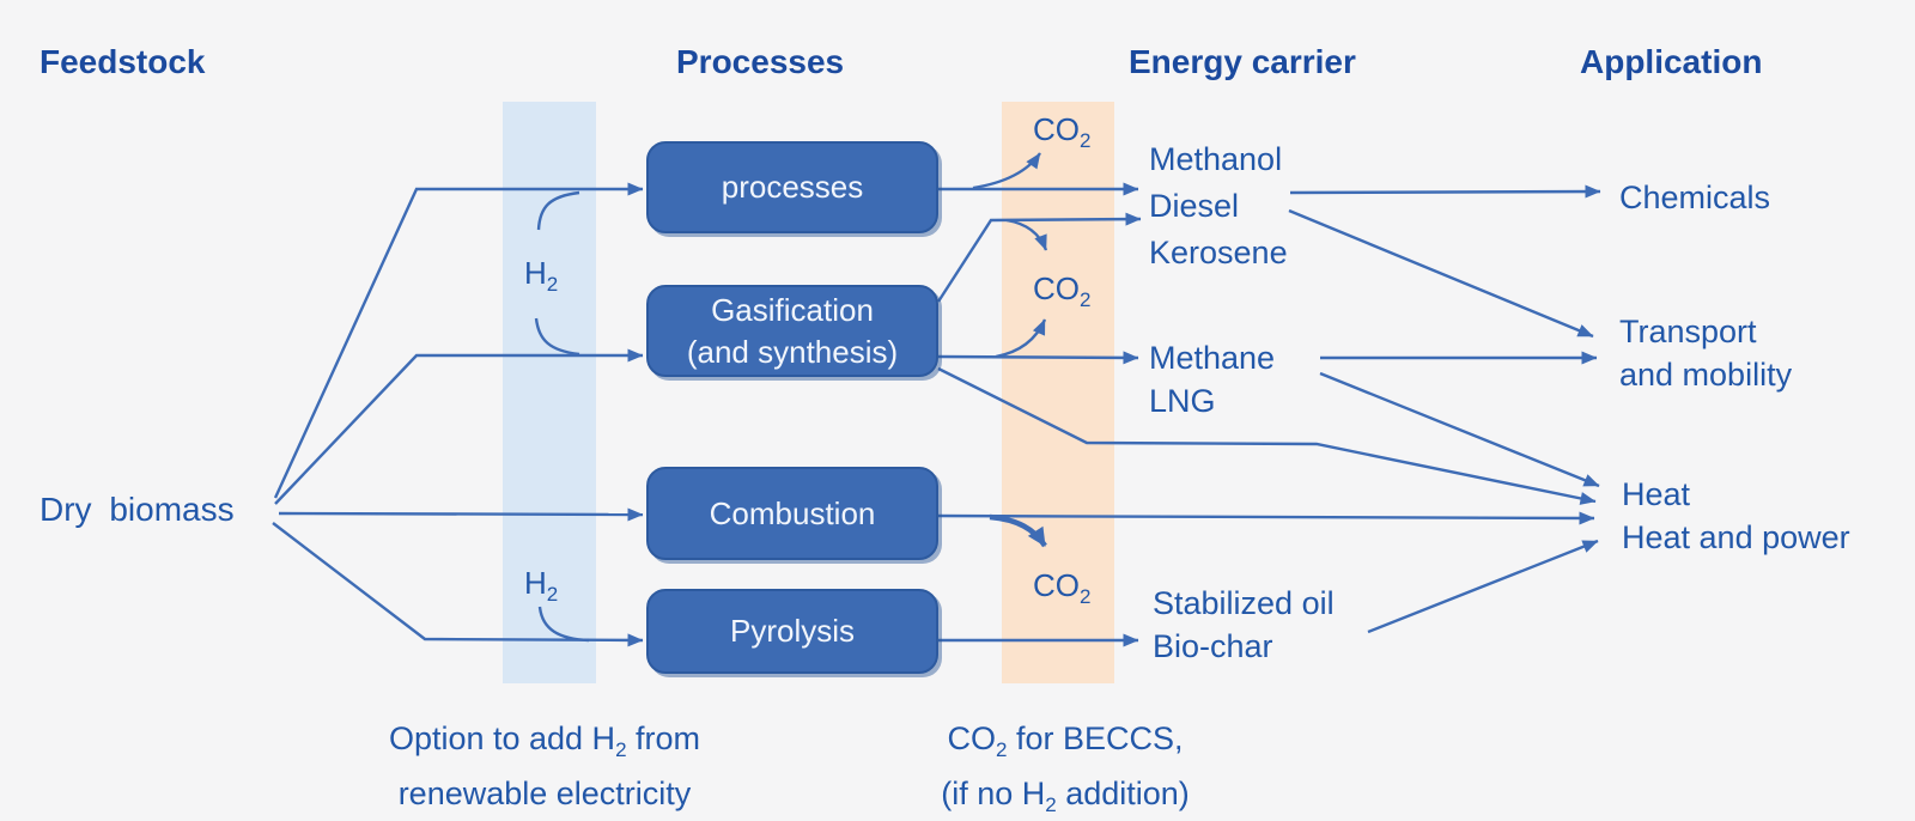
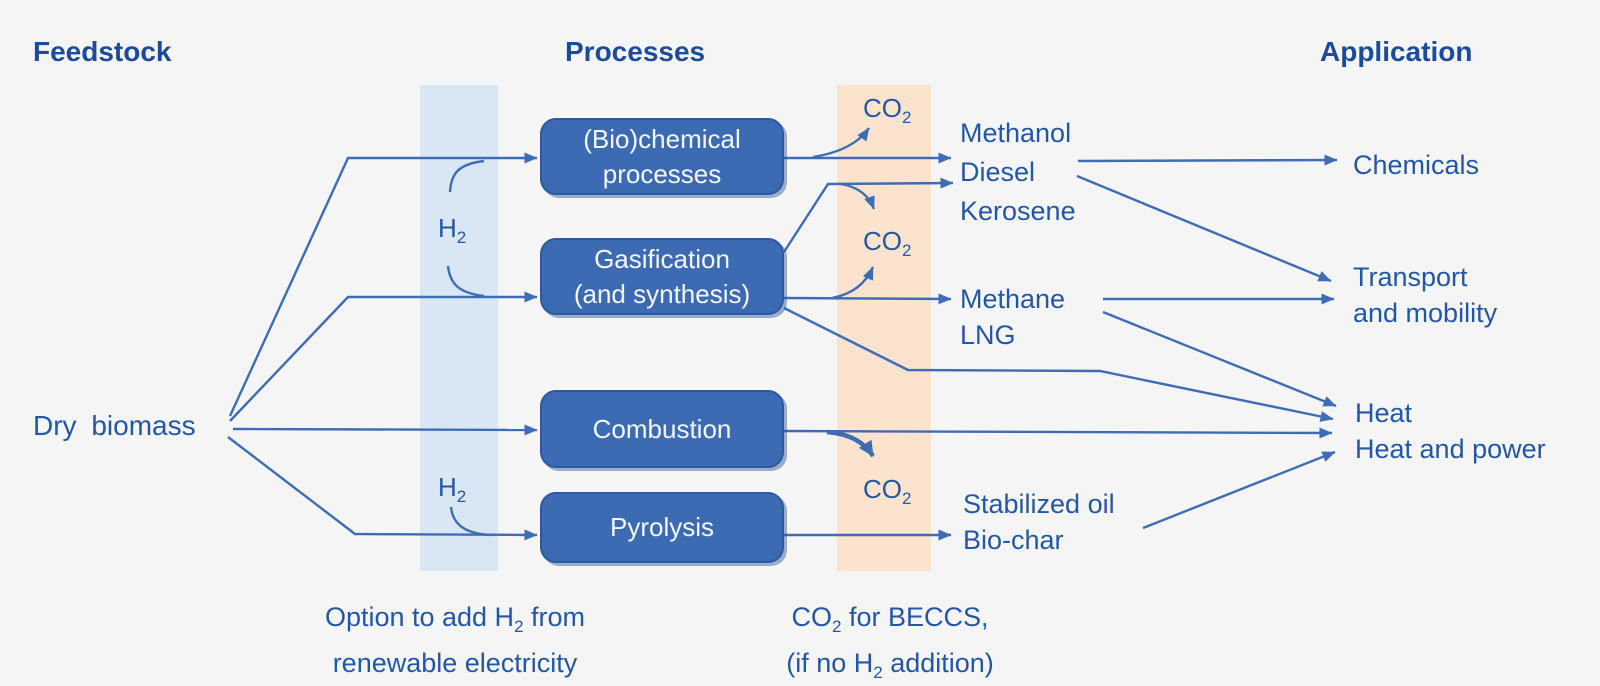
  Feedstock
  Processes
- Energy carrier
  Application
  Dry biomass
+ (Bio)chemical
  processes
  Gasification
  (and synthesis)
  Combustion
  Pyrolysis
  H2
  H2
  CO2
  CO2
  CO2
  Methanol
  Diesel
  Kerosene
  Methane
  LNG
  Stabilized oil
  Bio-char
  Chemicals
  Transport
  and mobility
  Heat
  Heat and power
  Option to add H2 from
  renewable electricity
  CO2 for BECCS,
  (if no H2 addition)
